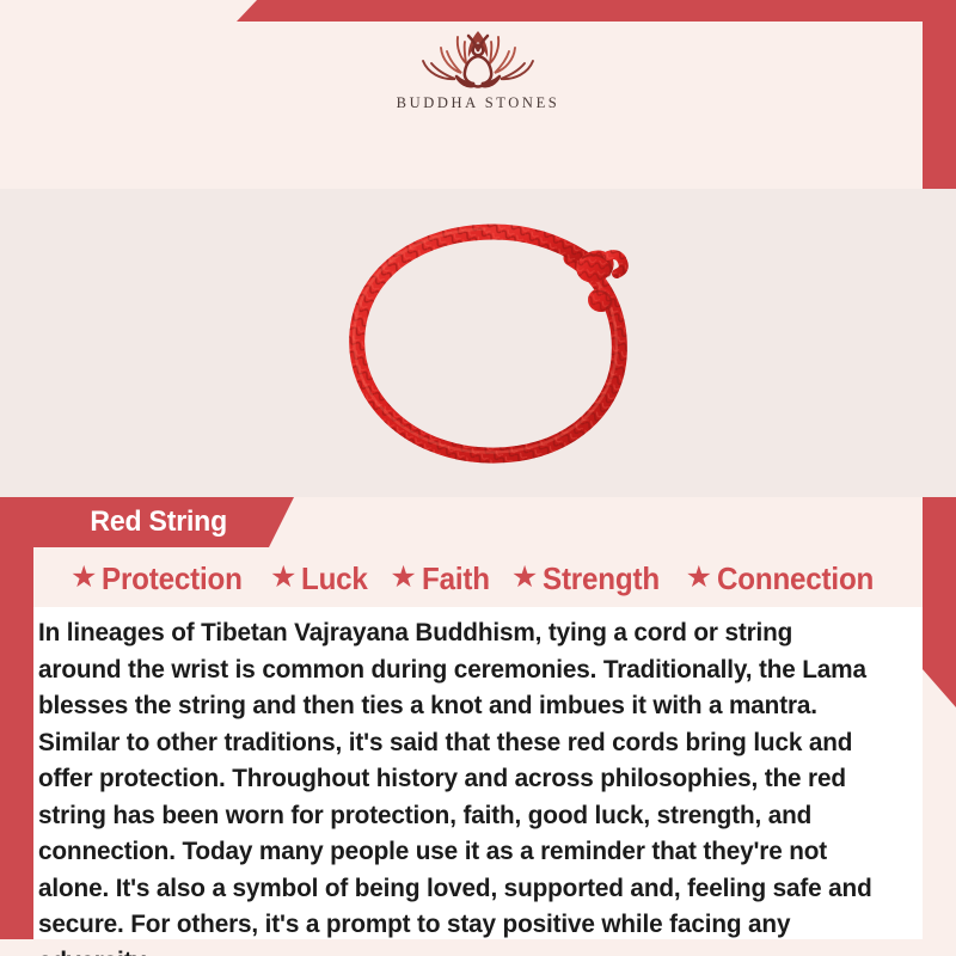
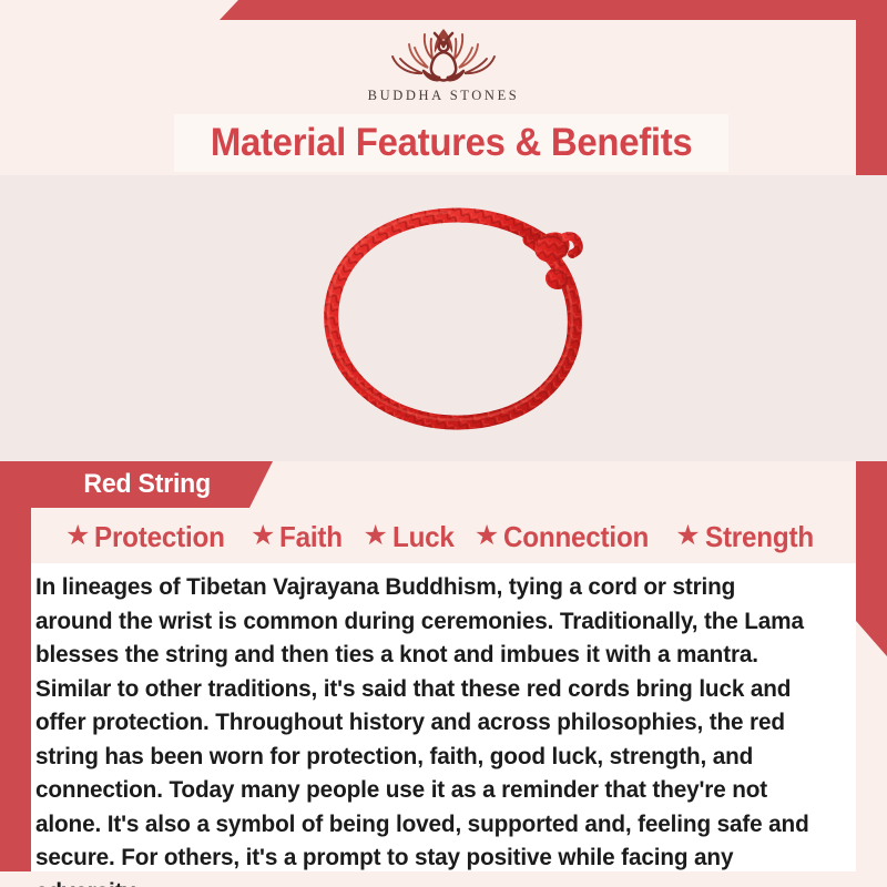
  BUDDHA STONES
+ Material Features & Benefits
  Red String
  ★
  Protection
  ★
- Luck
+ Faith
  ★
- Faith
+ Luck
  ★
- Strength
+ Connection
  ★
- Connection
+ Strength
  In lineages of Tibetan Vajrayana Buddhism, tying a cord or string around the wrist is common during ceremonies. Traditionally, the Lama blesses the string and then ties a knot and imbues it with a mantra. Similar to other traditions, it's said that these red cords bring luck and offer protection. Throughout history and across philosophies, the red string has been worn for protection, faith, good luck, strength, and connection. Today many people use it as a reminder that they're not alone. It's also a symbol of being loved, supported and, feeling safe and secure. For others, it's a prompt to stay positive while facing any
